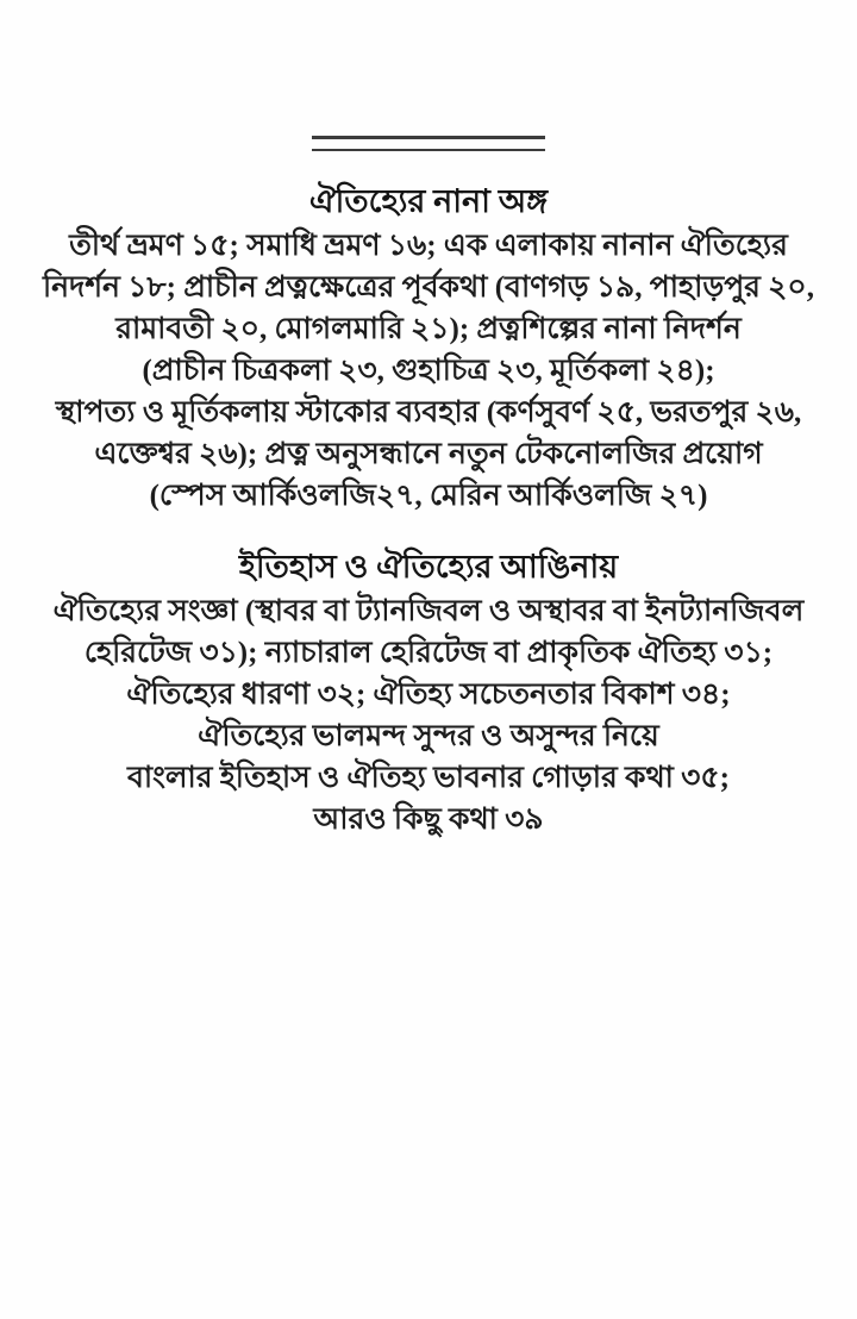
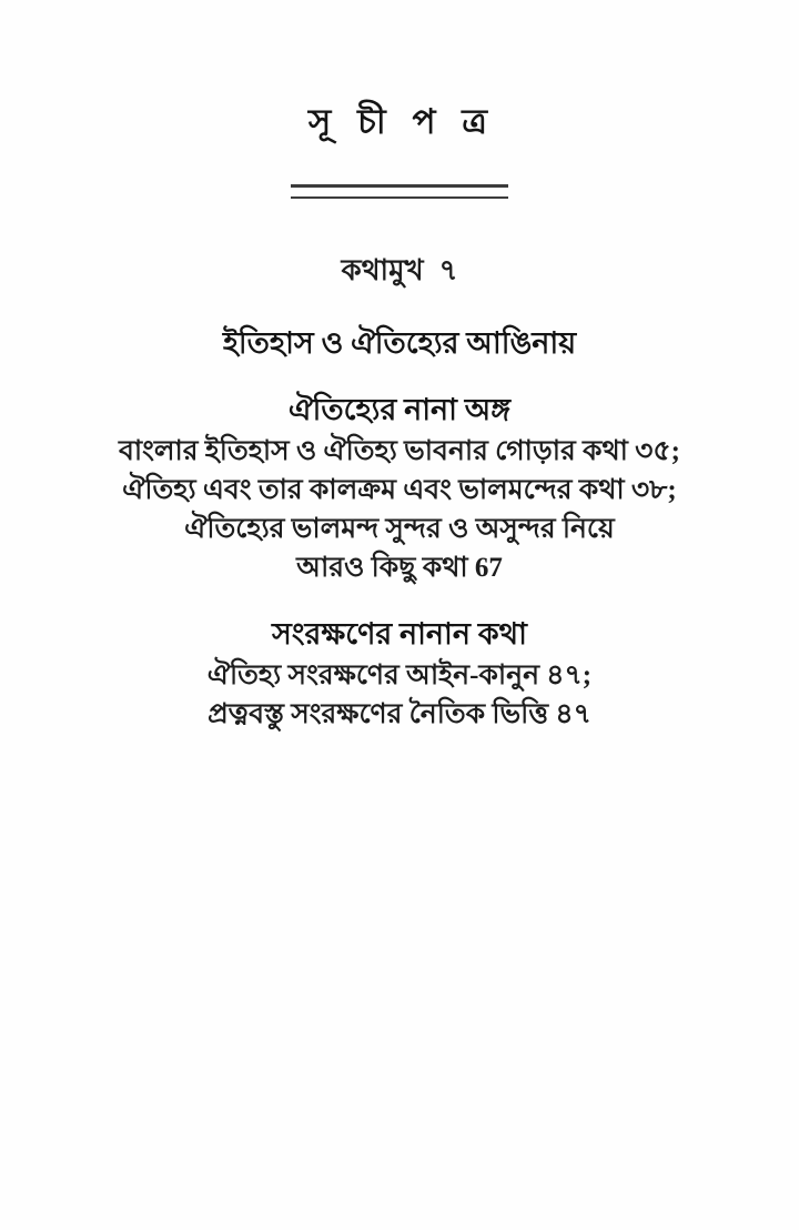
+ সূ চী প ত্র
+ কথামুখ ৭
- ঐতিহ্যের নানা অঙ্গ
+ ইতিহাস ও ঐতিহ্যের আঙিনায়
- তীর্থ ভ্রমণ ১৫; সমাধি ভ্রমণ ১৬; এক এলাকায় নানান ঐতিহ্যের
- নিদর্শন ১৮; প্রাচীন প্রত্নক্ষেত্রের পূর্বকথা (বাণগড় ১৯, পাহাড়পুর ২০,
- রামাবতী ২০, মোগলমারি ২১); প্রত্নশিল্পের নানা নিদর্শন
- (প্রাচীন চিত্রকলা ২৩, গুহাচিত্র ২৩, মূর্তিকলা ২৪);
- স্থাপত্য ও মূর্তিকলায় স্টাকোর ব্যবহার (কর্ণসুবর্ণ ২৫, ভরতপুর ২৬,
- এক্তেশ্বর ২৬); প্রত্ন অনুসন্ধানে নতুন টেকনোলজির প্রয়োগ
- (স্পেস আর্কিওলজি২৭, মেরিন আর্কিওলজি ২৭)
- ইতিহাস ও ঐতিহ্যের আঙিনায়
+ ঐতিহ্যের নানা অঙ্গ
- ঐতিহ্যের সংজ্ঞা (স্থাবর বা ট্যানজিবল ও অস্থাবর বা ইনট্যানজিবল
- হেরিটেজ ৩১); ন্যাচারাল হেরিটেজ বা প্রাকৃতিক ঐতিহ্য ৩১;
- ঐতিহ্যের ধারণা ৩২; ঐতিহ্য সচেতনতার বিকাশ ৩৪;
- ঐতিহ্যের ভালমন্দ সুন্দর ও অসুন্দর নিয়ে
+ বাংলার ইতিহাস ও ঐতিহ্য ভাবনার গোড়ার কথা ৩৫;
+ ঐতিহ্য এবং তার কালক্রম এবং ভালমন্দের কথা ৩৮;
- বাংলার ইতিহাস ও ঐতিহ্য ভাবনার গোড়ার কথা ৩৫;
+ ঐতিহ্যের ভালমন্দ সুন্দর ও অসুন্দর নিয়ে
- আরও কিছু কথা ৩৯
+ আরও কিছু কথা 67
+ সংরক্ষণের নানান কথা
+ ঐতিহ্য সংরক্ষণের আইন-কানুন ৪৭;
+ প্রত্নবস্তু সংরক্ষণের নৈতিক ভিত্তি ৪৭
